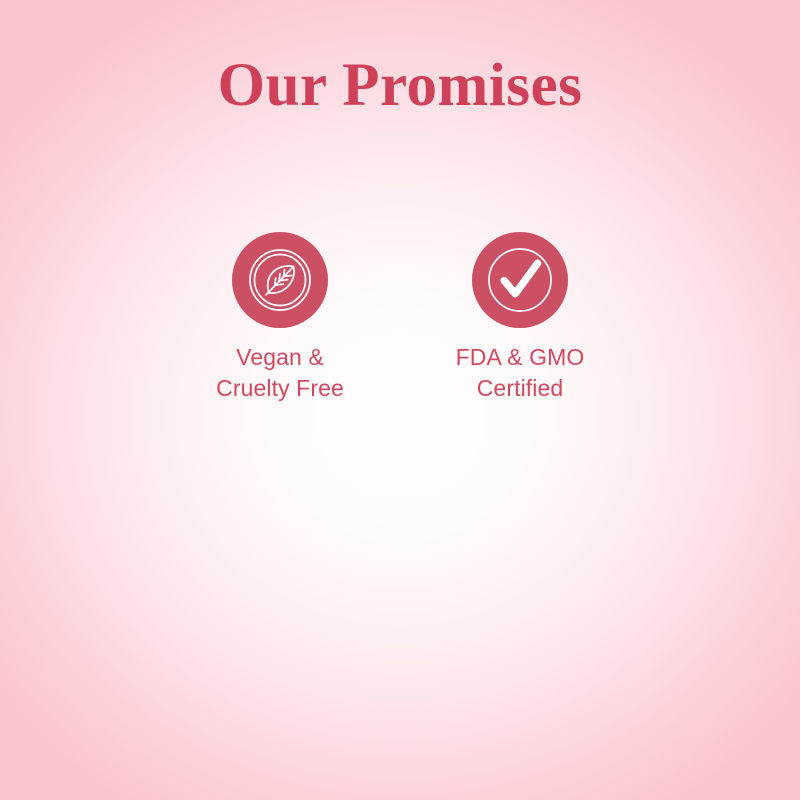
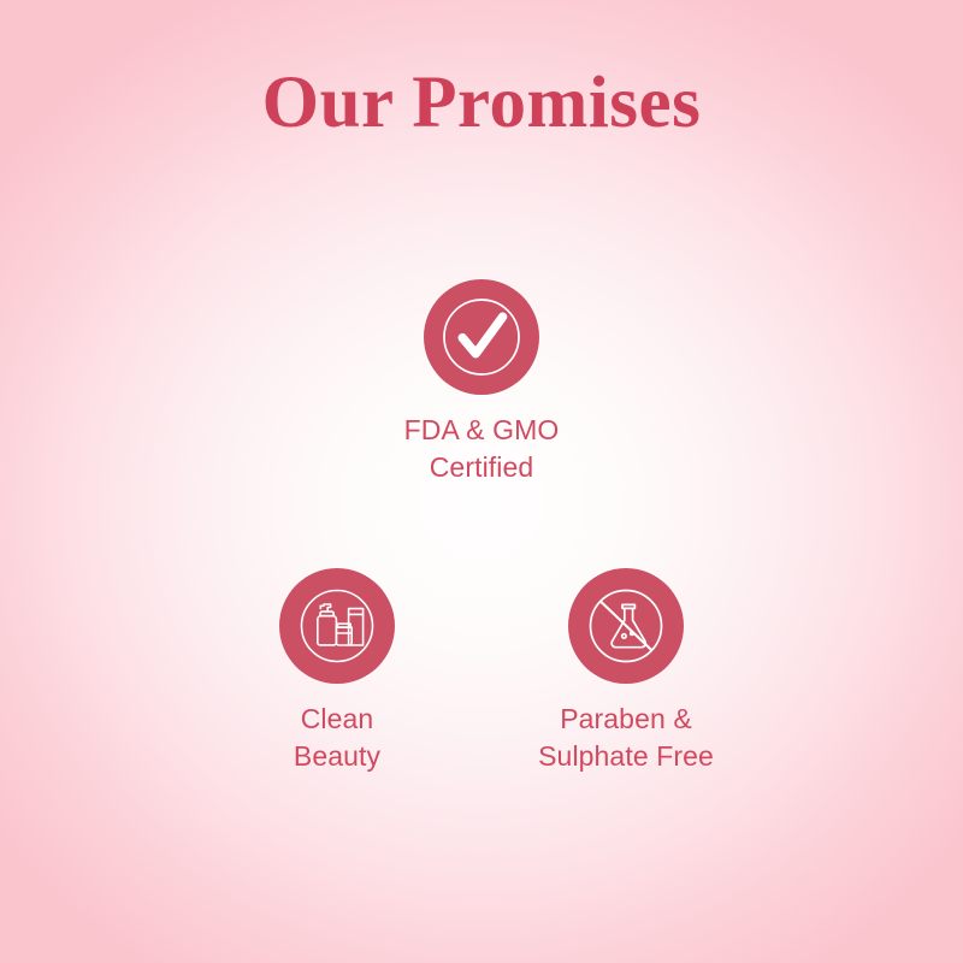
  Our Promises
- Vegan &
- Cruelty Free
  FDA & GMO
  Certified
+ Clean
+ Beauty
+ Paraben &
+ Sulphate Free
